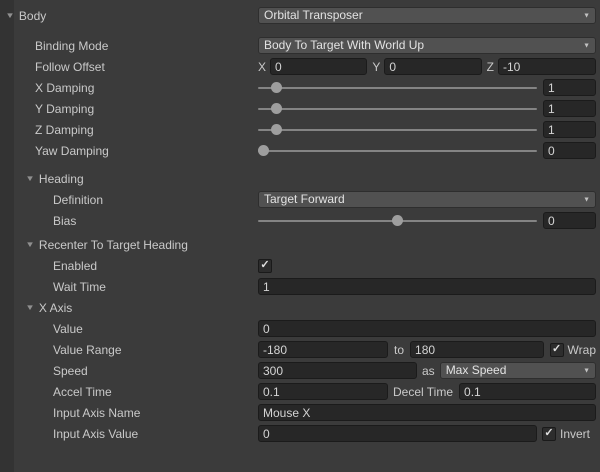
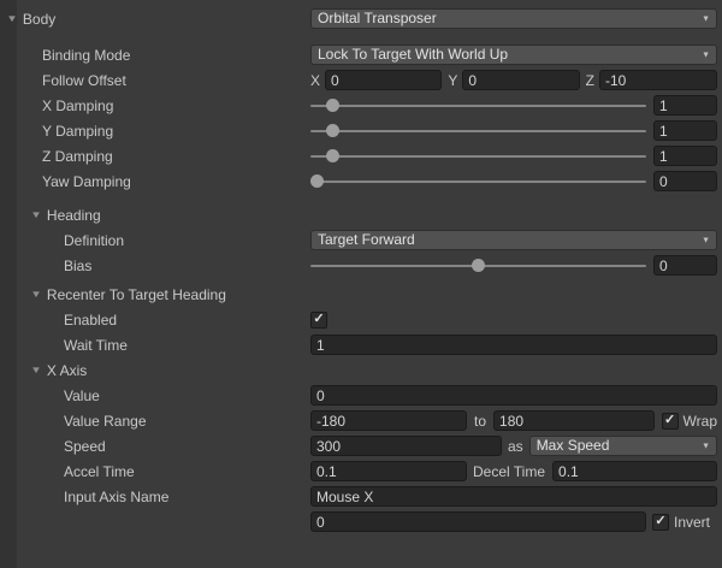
  ▼
  Body
  Orbital Transposer
  Binding Mode
- Body To Target With World Up
+ Lock To Target With World Up
  Follow Offset
  X
  0
  Y
  0
  Z
  -10
  X Damping
  1
  Y Damping
  1
  Z Damping
  1
  Yaw Damping
  0
  ▼
  Heading
  Definition
  Target Forward
  Bias
  0
  ▼
  Recenter To Target Heading
  Enabled
  ✓
  Wait Time
  1
  ▼
  X Axis
  Value
  0
  Value Range
  -180
  to
  180
  ✓
  Wrap
  Speed
  300
  as
  Max Speed
  Accel Time
  0.1
  Decel Time
  0.1
  Input Axis Name
  Mouse X
- Input Axis Value
  0
  ✓
  Invert
